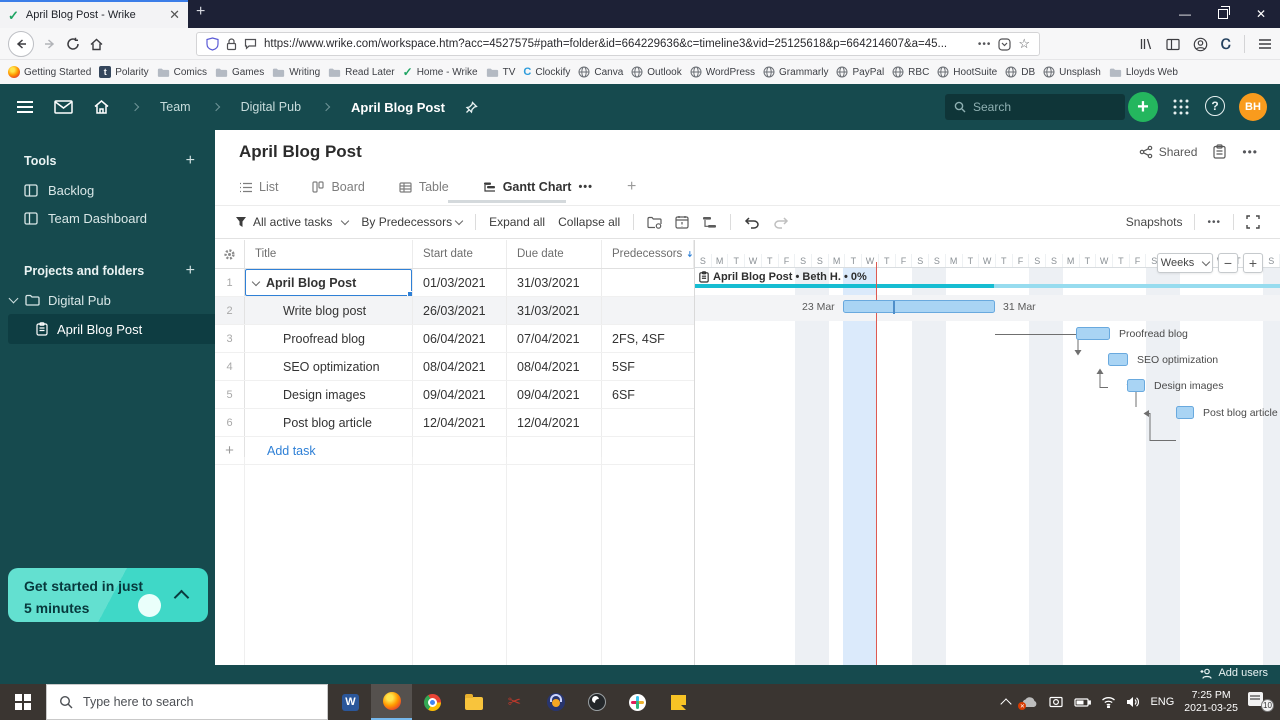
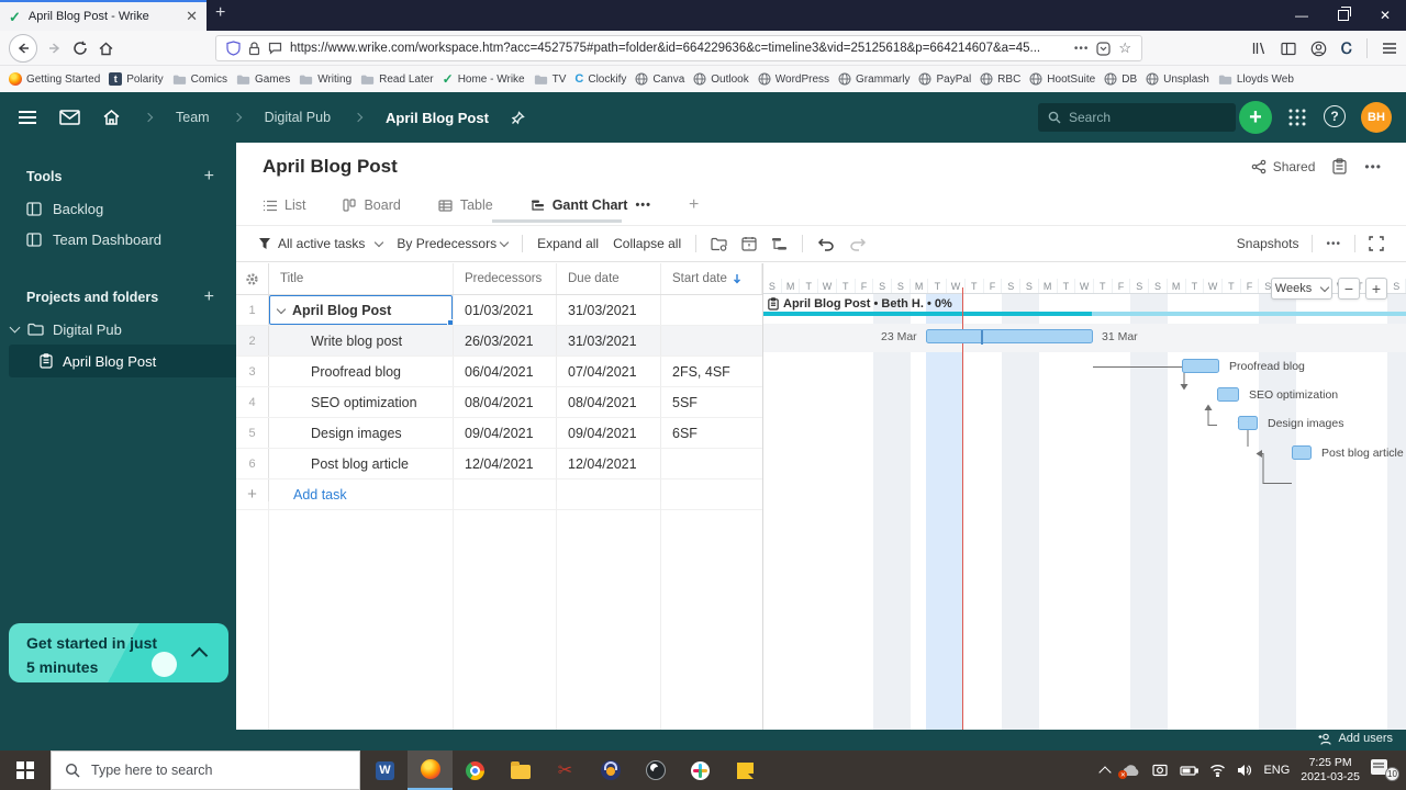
  ✓
  April Blog Post - Wrike
  ✕
  +
  —
  ✕
  https://www.wrike.com/workspace.htm?acc=4527575#path=folder&id=664229636&c=timeline3&vid=25125618&p=664214607&a=45...
  •••
  ☆
  Ꮯ
  Getting Started
  t
  Polarity
  Comics
  Games
  Writing
  Read Later
  ✓
  Home - Wrike
  TV
  C
  Clockify
  Canva
  Outlook
  WordPress
  Grammarly
  PayPal
  RBC
  HootSuite
  DB
  Unsplash
  Lloyds Web
  Team
  Digital Pub
  April Blog Post
  Search
  +
  ?
  BH
  Tools
  +
  Backlog
  Team Dashboard
  Projects and folders
  +
  Digital Pub
  April Blog Post
  Get started in just
  5 minutes
  April Blog Post
  Shared
  •••
  List
  Board
  Table
  Gantt Chart
  •••
  +
  All active tasks
  By Predecessors
  Expand all
  Collapse all
  Snapshots
  •••
  Title
- Start date
+ Predecessors
  Due date
- Predecessors
+ Start date
  1
  April Blog Post
  01/03/2021
  31/03/2021
  2
  Write blog post
  26/03/2021
  31/03/2021
  3
  Proofread blog
  06/04/2021
  07/04/2021
  2FS, 4SF
  4
  SEO optimization
  08/04/2021
  08/04/2021
  5SF
  5
  Design images
  09/04/2021
  09/04/2021
  6SF
  6
  Post blog article
  12/04/2021
  12/04/2021
  +
  Add task
  S
  M
  T
  W
  T
  F
  S
  S
  M
  T
  W
  T
  F
  S
  S
  M
  T
  W
  T
  F
  S
  S
  M
  T
  W
  T
  F
  S
  S
  April Blog Post • Beth H. • 0%
  23 Mar
  31 Mar
  Proofread blog
  SEO optimization
  Design images
  Post blog article
  Weeks
  −
  +
  Add users
  Type here to search
  W
  ✂
  ENG
  7:25 PM
  2021-03-25
  10
